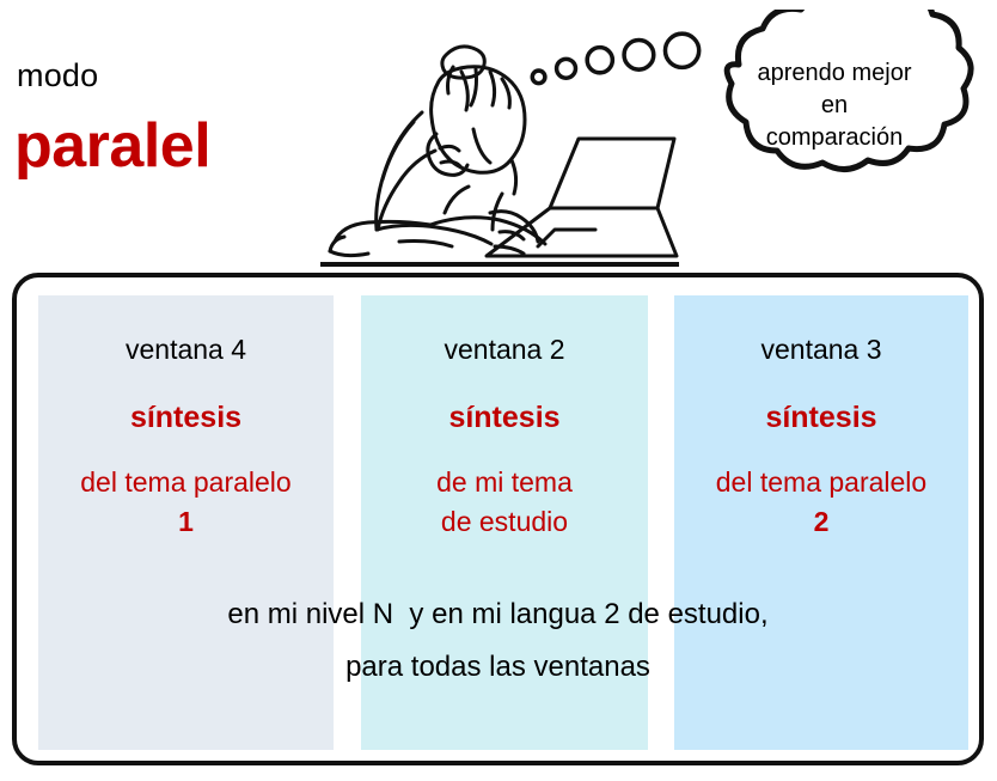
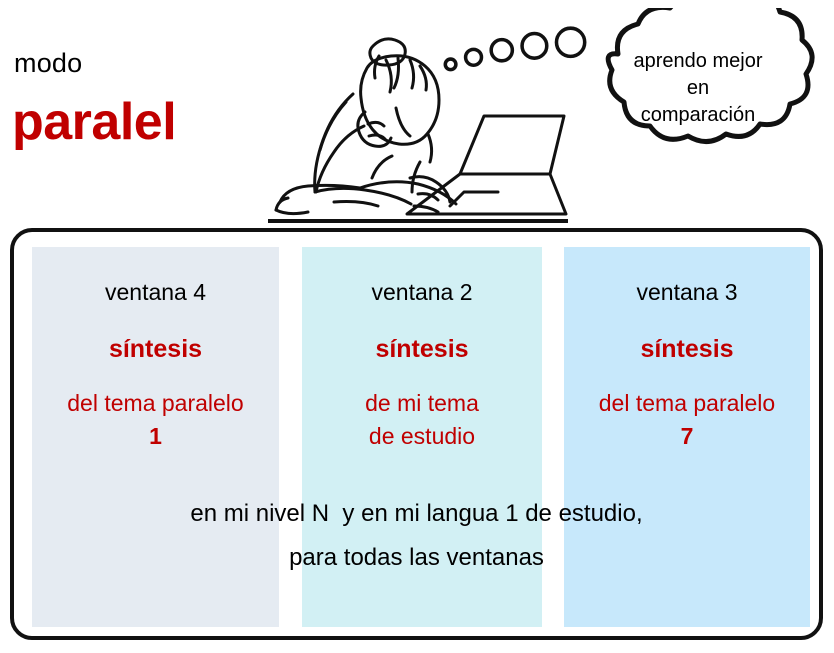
  modo
  paralel
  aprendo mejor
  en
  comparación
  ventana 4
  síntesis
  del tema paralelo
  1
  ventana 2
  síntesis
  de mi tema
  de estudio
  ventana 3
  síntesis
  del tema paralelo
- 2
+ 7
- en mi nivel N y en mi langua 2 de estudio,
+ en mi nivel N y en mi langua 1 de estudio,
  para todas las ventanas
